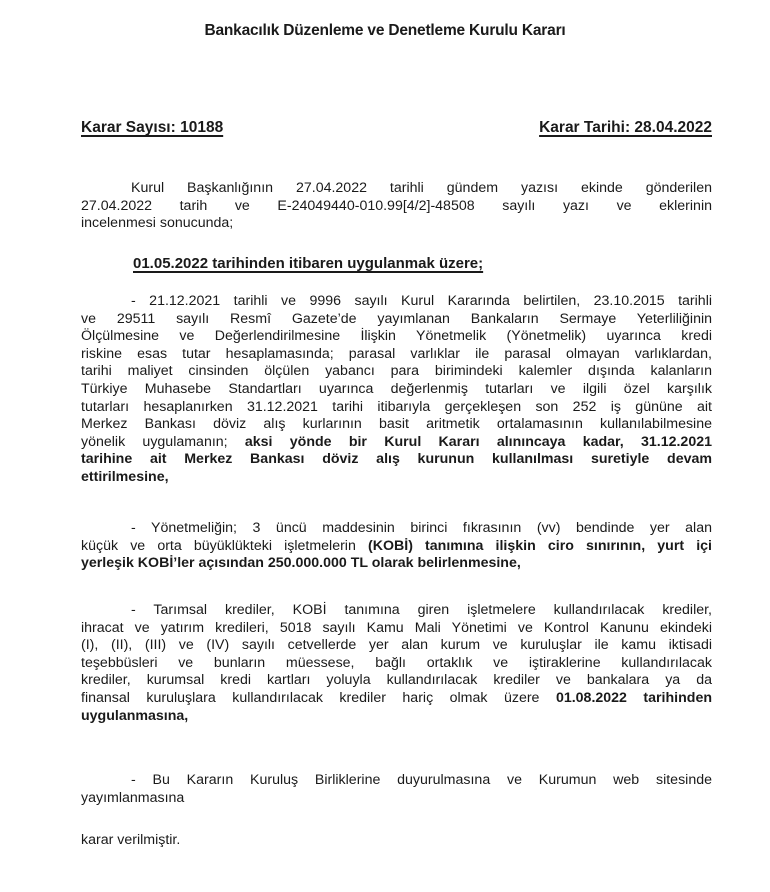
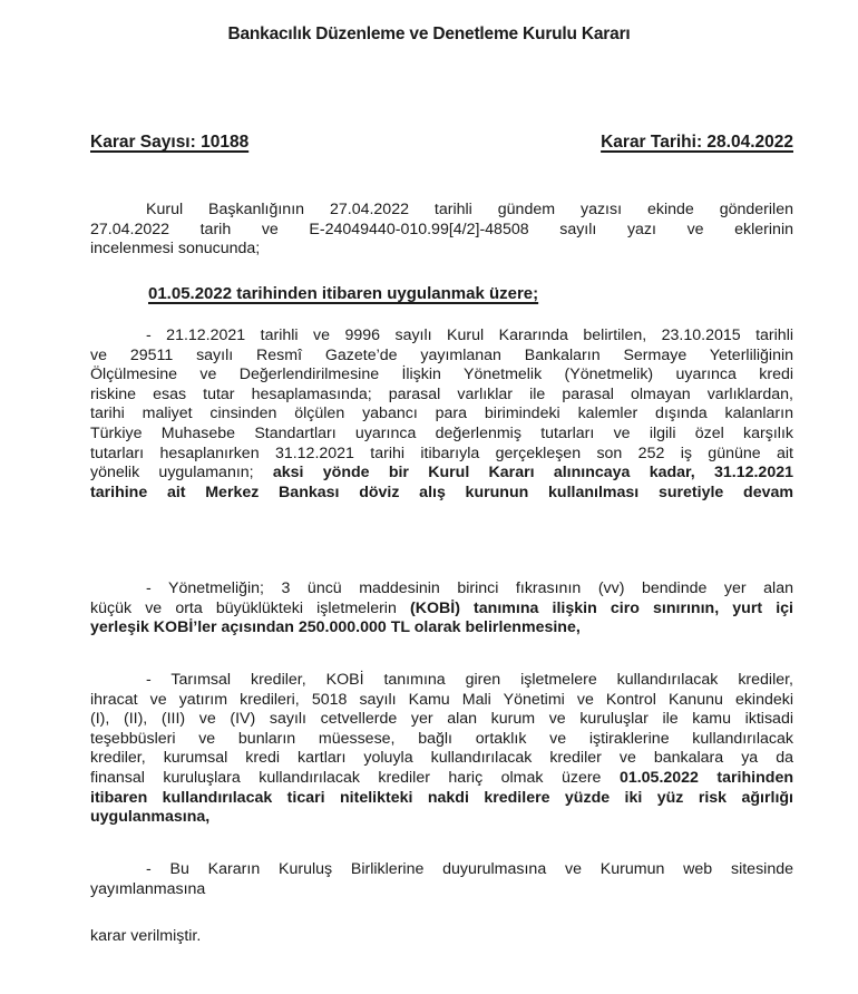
  Bankacılık Düzenleme ve Denetleme Kurulu Kararı
  Karar Sayısı: 10188
  Karar Tarihi: 28.04.2022
  Kurul Başkanlığının 27.04.2022 tarihli gündem yazısı ekinde gönderilen
  27.04.2022 tarih ve E-24049440-010.99[4/2]-48508 sayılı yazı ve eklerinin
  incelenmesi sonucunda;
  01.05.2022 tarihinden itibaren uygulanmak üzere;
  - 21.12.2021 tarihli ve 9996 sayılı Kurul Kararında belirtilen, 23.10.2015 tarihli
  ve 29511 sayılı Resmî Gazete’de yayımlanan Bankaların Sermaye Yeterliliğinin
  Ölçülmesine ve Değerlendirilmesine İlişkin Yönetmelik (Yönetmelik) uyarınca kredi
  riskine esas tutar hesaplamasında; parasal varlıklar ile parasal olmayan varlıklardan,
  tarihi maliyet cinsinden ölçülen yabancı para birimindeki kalemler dışında kalanların
  Türkiye Muhasebe Standartları uyarınca değerlenmiş tutarları ve ilgili özel karşılık
  tutarları hesaplanırken 31.12.2021 tarihi itibarıyla gerçekleşen son 252 iş gününe ait
- Merkez Bankası döviz alış kurlarının basit aritmetik ortalamasının kullanılabilmesine
  yönelik uygulamanın; aksi yönde bir Kurul Kararı alınıncaya kadar, 31.12.2021
  tarihine ait Merkez Bankası döviz alış kurunun kullanılması suretiyle devam
- ettirilmesine,
  - Yönetmeliğin; 3 üncü maddesinin birinci fıkrasının (vv) bendinde yer alan
  küçük ve orta büyüklükteki işletmelerin (KOBİ) tanımına ilişkin ciro sınırının, yurt içi
  yerleşik KOBİ’ler açısından 250.000.000 TL olarak belirlenmesine,
  - Tarımsal krediler, KOBİ tanımına giren işletmelere kullandırılacak krediler,
  ihracat ve yatırım kredileri, 5018 sayılı Kamu Mali Yönetimi ve Kontrol Kanunu ekindeki
  (I), (II), (III) ve (IV) sayılı cetvellerde yer alan kurum ve kuruluşlar ile kamu iktisadi
  teşebbüsleri ve bunların müessese, bağlı ortaklık ve iştiraklerine kullandırılacak
  krediler, kurumsal kredi kartları yoluyla kullandırılacak krediler ve bankalara ya da
- finansal kuruluşlara kullandırılacak krediler hariç olmak üzere 01.08.2022 tarihinden
+ finansal kuruluşlara kullandırılacak krediler hariç olmak üzere 01.05.2022 tarihinden
+ itibaren kullandırılacak ticari nitelikteki nakdi kredilere yüzde iki yüz risk ağırlığı
  uygulanmasına,
  - Bu Kararın Kuruluş Birliklerine duyurulmasına ve Kurumun web sitesinde
  yayımlanmasına
  karar verilmiştir.
